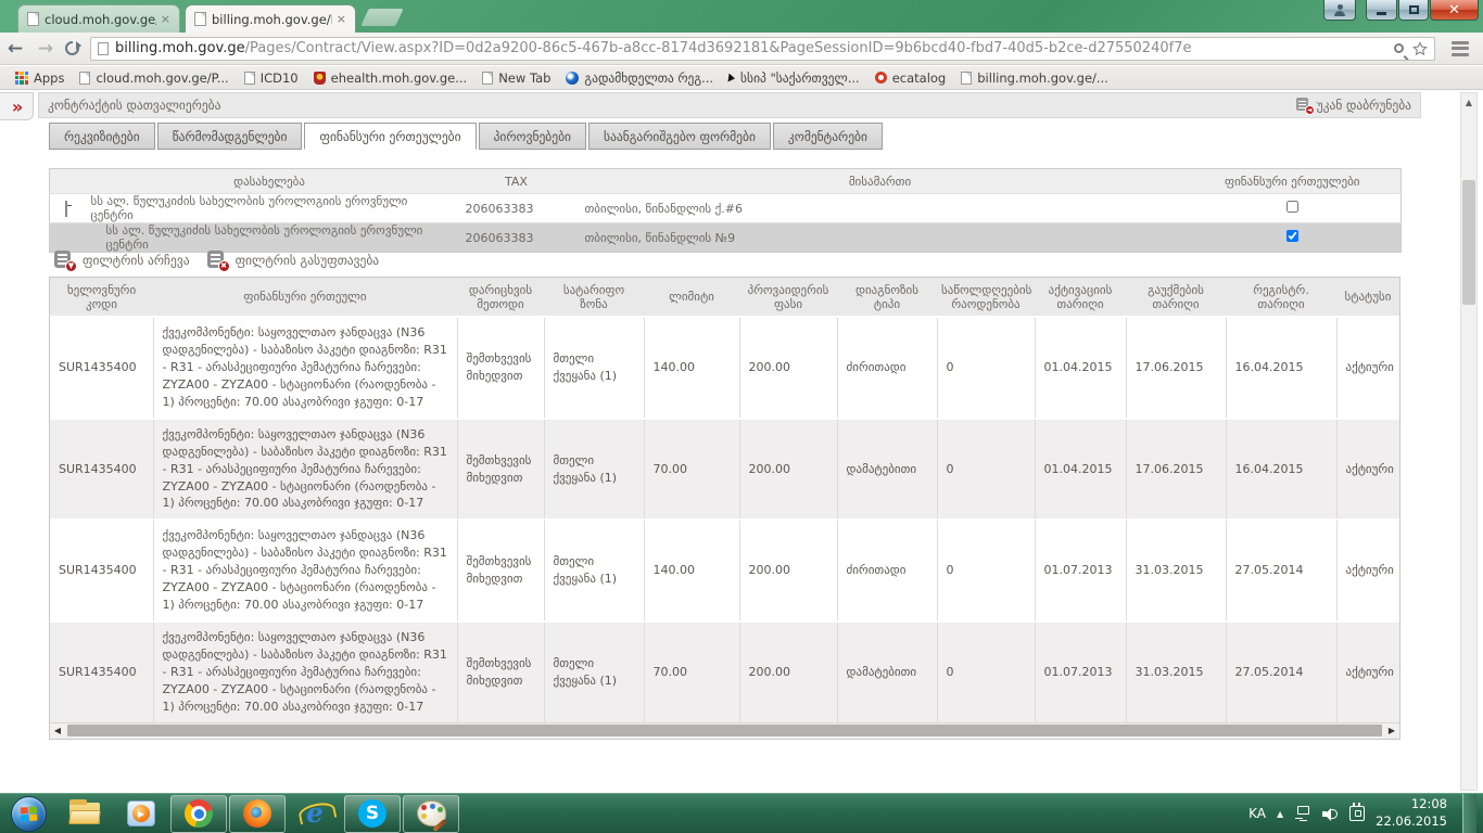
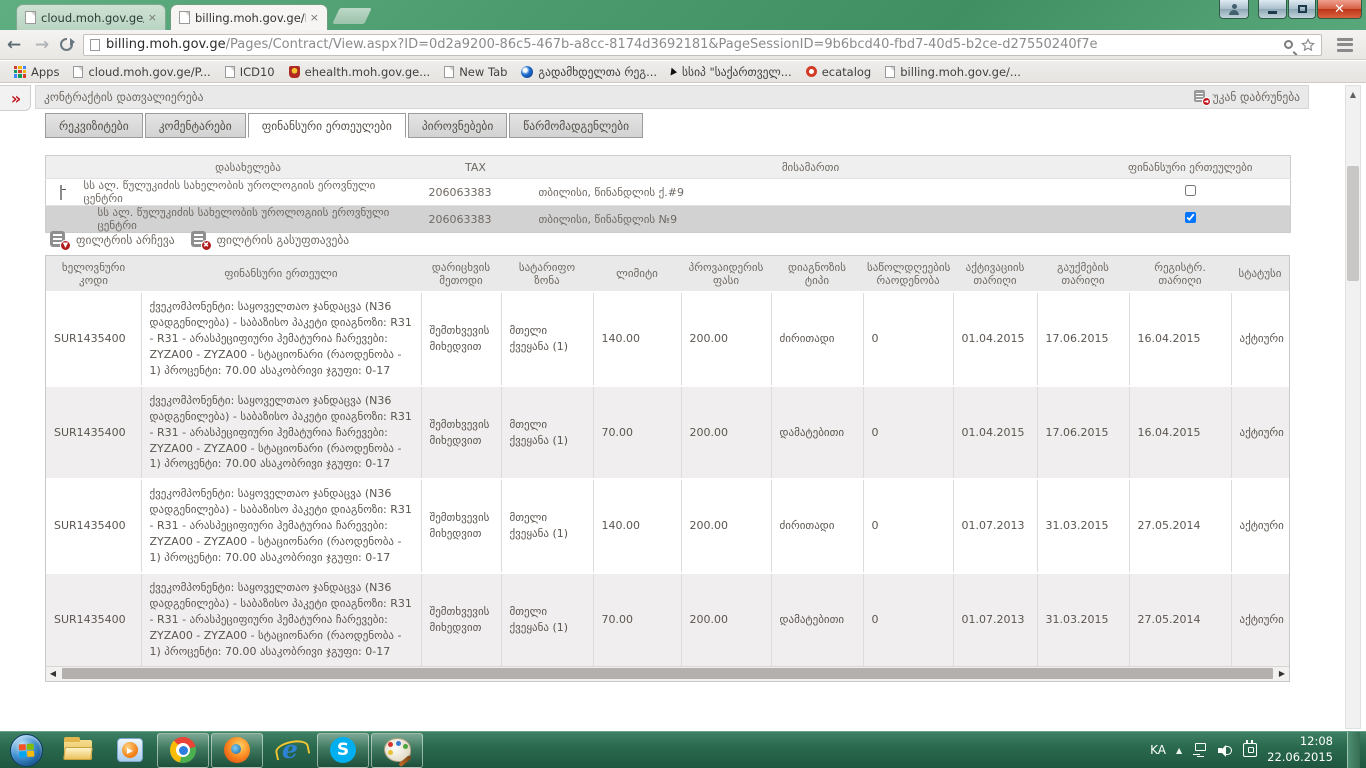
  ×
  billing.moh.gov.ge/
  ×
  ✕
  ←
  →
  billing.moh.gov.ge
  /Pages/Contract/View.aspx?ID=0d2a9200-86c5-467b-a8cc-8174d3692181&PageSessionID=9b6bcd40-fbd7-40d5-b2ce-d27550240f7e
  Apps
  cloud.moh.gov.ge/P...
  ICD10
  ehealth.moh.gov.ge...
  New Tab
  გადამხდელთა რეგ...
  სსიპ "საქართველ...
  ecatalog
  billing.moh.gov.ge/...
  »
  კონტრაქტის დათვალიერება
  უკან დაბრუნება
  რეკვიზიტები
- წარმომადგენლები
+ კომენტარები
  ფინანსური ერთეულები
  პიროვნებები
- საანგარიშგებო ფორმები
- კომენტარები
+ წარმომადგენლები
  	დასახელება	TAX	მისამართი	ფინანსური ერთეულები
- 	სს ალ. წულუკიძის სახელობის უროლოგიის ეროვნული ცენტრი	206063383	თბილისი, წინანდლის ქ.#6
+ 	სს ალ. წულუკიძის სახელობის უროლოგიის ეროვნული ცენტრი	206063383	თბილისი, წინანდლის ქ.#9
  	სს ალ. წულუკიძის სახელობის უროლოგიის ეროვნული ცენტრი	206063383	თბილისი, წინანდლის №9
  ▼
  ფილტრის არჩევა
  ✖
  ფილტრის გასუფთავება
  ხელოვნური კოდი	ფინანსური ერთეული	დარიცხვის მეთოდი	სატარიფო ზონა	ლიმიტი	პროვაიდერის ფასი	დიაგნოზის ტიპი	საწოლდღეების რაოდენობა	აქტივაციის თარიღი	გაუქმების თარიღი	რეგისტრ. თარიღი	სტატუსი
  SUR1435400	ქვეკომპონენტი: საყოველთაო ჯანდაცვა (N36 დადგენილება) - საბაზისო პაკეტი დიაგნოზი: R31 - R31 - არასპეციფიური ჰემატურია ჩარევები: ZYZA00 - ZYZA00 - სტაციონარი (რაოდენობა - 1) პროცენტი: 70.00 ასაკობრივი ჯგუფი: 0-17	შემთხვევის მიხედვით	მთელი ქვეყანა (1)	140.00	200.00	ძირითადი	0	01.04.2015	17.06.2015	16.04.2015	აქტიური
  SUR1435400	ქვეკომპონენტი: საყოველთაო ჯანდაცვა (N36 დადგენილება) - საბაზისო პაკეტი დიაგნოზი: R31 - R31 - არასპეციფიური ჰემატურია ჩარევები: ZYZA00 - ZYZA00 - სტაციონარი (რაოდენობა - 1) პროცენტი: 70.00 ასაკობრივი ჯგუფი: 0-17	შემთხვევის მიხედვით	მთელი ქვეყანა (1)	70.00	200.00	დამატებითი	0	01.04.2015	17.06.2015	16.04.2015	აქტიური
  SUR1435400	ქვეკომპონენტი: საყოველთაო ჯანდაცვა (N36 დადგენილება) - საბაზისო პაკეტი დიაგნოზი: R31 - R31 - არასპეციფიური ჰემატურია ჩარევები: ZYZA00 - ZYZA00 - სტაციონარი (რაოდენობა - 1) პროცენტი: 70.00 ასაკობრივი ჯგუფი: 0-17	შემთხვევის მიხედვით	მთელი ქვეყანა (1)	140.00	200.00	ძირითადი	0	01.07.2013	31.03.2015	27.05.2014	აქტიური
  SUR1435400	ქვეკომპონენტი: საყოველთაო ჯანდაცვა (N36 დადგენილება) - საბაზისო პაკეტი დიაგნოზი: R31 - R31 - არასპეციფიური ჰემატურია ჩარევები: ZYZA00 - ZYZA00 - სტაციონარი (რაოდენობა - 1) პროცენტი: 70.00 ასაკობრივი ჯგუფი: 0-17	შემთხვევის მიხედვით	მთელი ქვეყანა (1)	70.00	200.00	დამატებითი	0	01.07.2013	31.03.2015	27.05.2014	აქტიური
  ◀
  ▶
  ▲
  ▶
  e
  S
  KA
  ▲
  12:08
  22.06.2015
